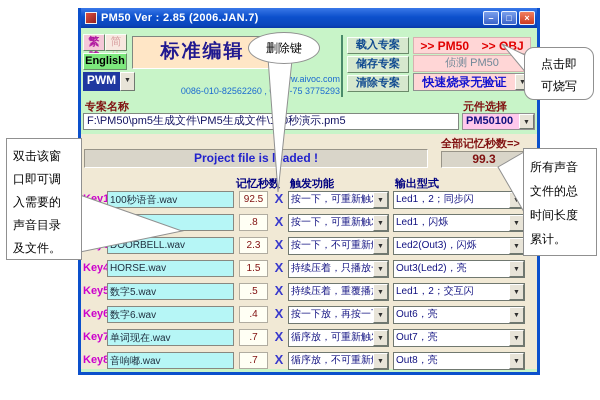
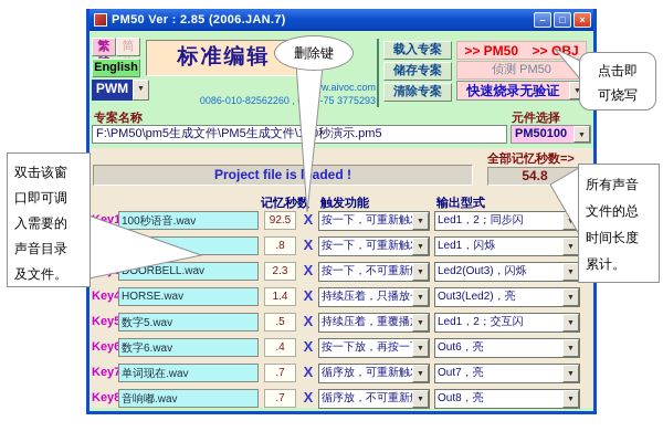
  PM50 Ver : 2.85 (2006.JAN.7)
  –
  □
  ×
  English
  PWM
  标准编辑
  w.aivoc.com
  0086-010-82562260 ,-75 3775293
  载入专案
  储存专案
  清除专案
  >> PM50
  >>BJ
  侦测 PM50
  快速烧录无验证
  专案名称
  F:\PM50\pm5生成文件\PM5生成文件\秒演示.pm5
  元件选择
  PM50100
  Project file is laded !
  全部记忆秒数=>
- 99.3
+ 54.8
  记忆秒数
  触发功能
  输出型式
  100秒语音.wav
  92.5
  X
  按一下，可重新触
  Led1，2；同步闪
  .8
  X
  按一下，可重新触
  Led1，闪烁
  OORBELL.wav
  2.3
  X
  按一下，不可重新
  Led2(Out3)，闪烁
  Key
  HORSE.wav
- 1.5
+ 1.4
  X
  持续压着，只播放
  Out3(Led2)，亮
  Key
  数字5.wav
  .5
  X
  持续压着，重覆播
  Led1，2；交互闪
  Key
  数字6.wav
  .4
  X
  按一下放，再按一
  Out6，亮
  Key
  单词现在.wav
  .7
  X
  循序放，可重新触
  Out7，亮
  Key
  音响嘟.wav
  .7
  X
  循序放，不可重新
  Out8，亮
  双击该窗
  口即可调
  入需要的
  声音目录
  及文件。
  删除键
  点击即
  可烧写
  所有声音
  文件的总
  时间长度
  累计。
